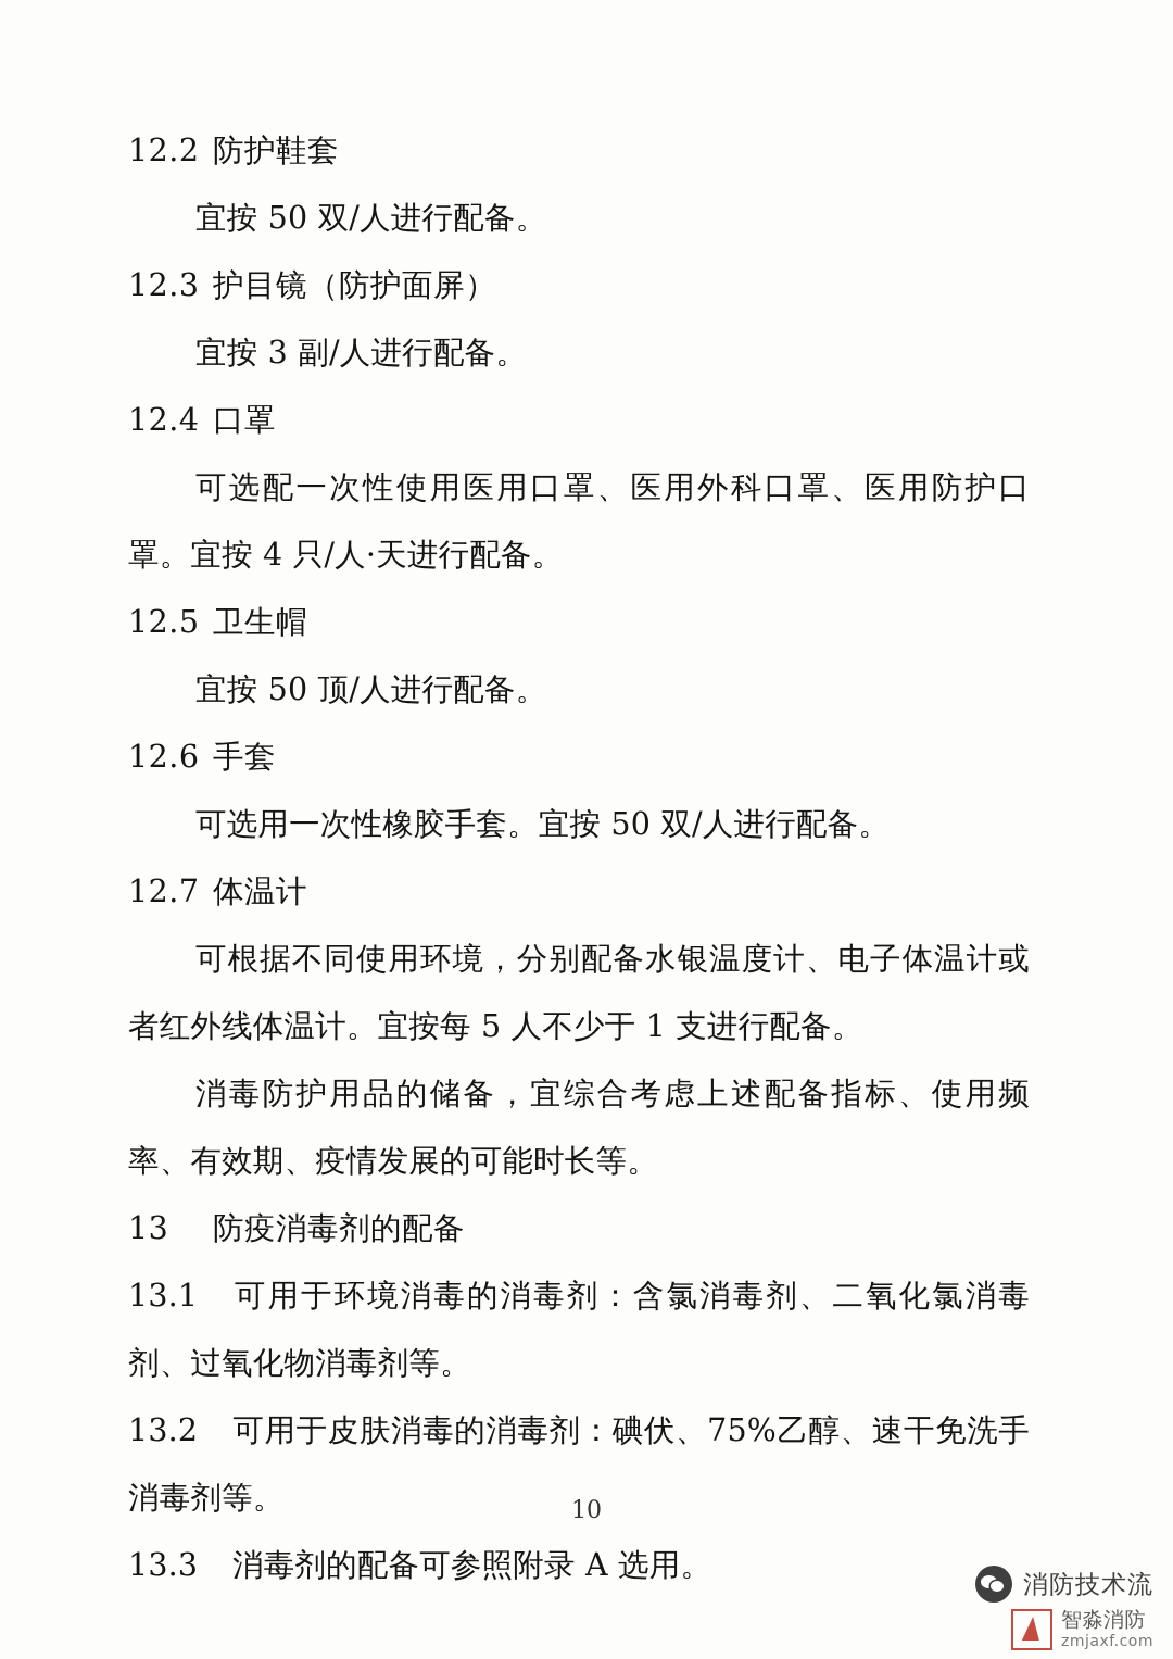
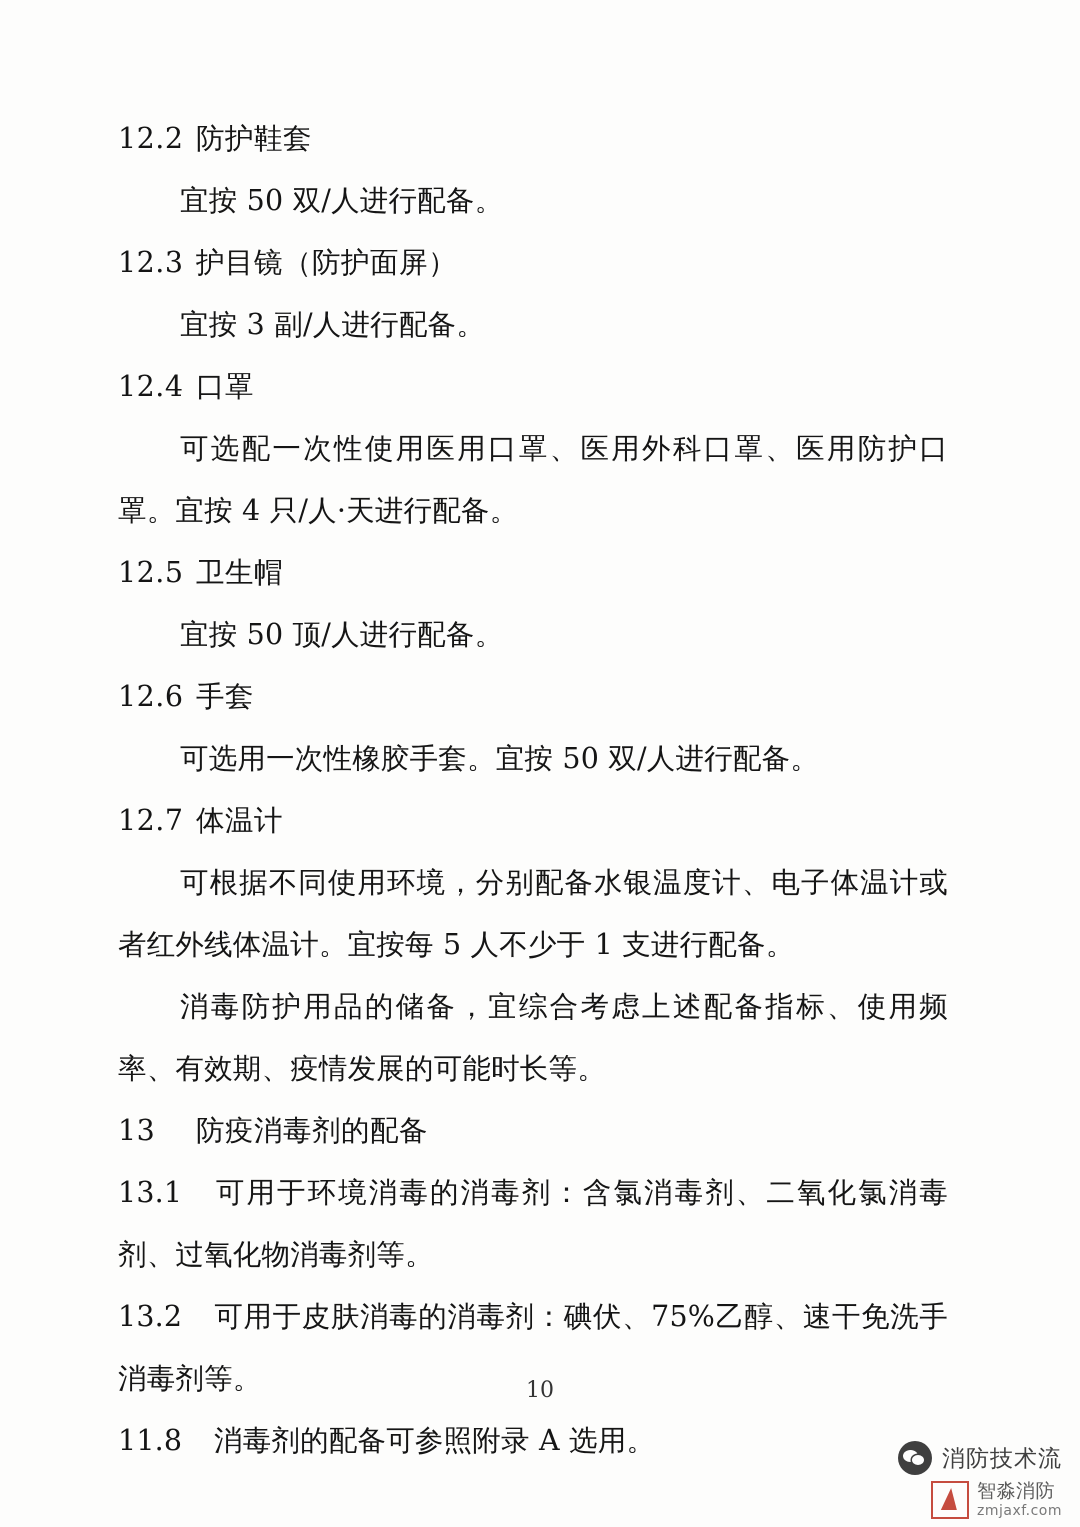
  12.2 防护鞋套
  宜按 50 双/人进行配备。
  12.3 护目镜（防护面屏）
  宜按 3 副/人进行配备。
  12.4 口罩
  可选配一次性使用医用口罩、医用外科口罩、医用防护口罩。宜按 4 只/人·天进行配备。
  12.5 卫生帽
  宜按 50 顶/人进行配备。
  12.6 手套
  可选用一次性橡胶手套。宜按 50 双/人进行配备。
  12.7 体温计
  可根据不同使用环境，分别配备水银温度计、电子体温计或者红外线体温计。宜按每 5 人不少于 1 支进行配备。
  消毒防护用品的储备，宜综合考虑上述配备指标、使用频率、有效期、疫情发展的可能时长等。
  13 防疫消毒剂的配备
  13.1 可用于环境消毒的消毒剂：含氯消毒剂、二氧化氯消毒剂、过氧化物消毒剂等。
  13.2 可用于皮肤消毒的消毒剂：碘伏、75%乙醇、速干免洗手消毒剂等。
- 13.3 消毒剂的配备可参照附录 A 选用。
+ 11.8 消毒剂的配备可参照附录 A 选用。
  10
  消防技术流
  智淼消防
  zmjaxf.com
